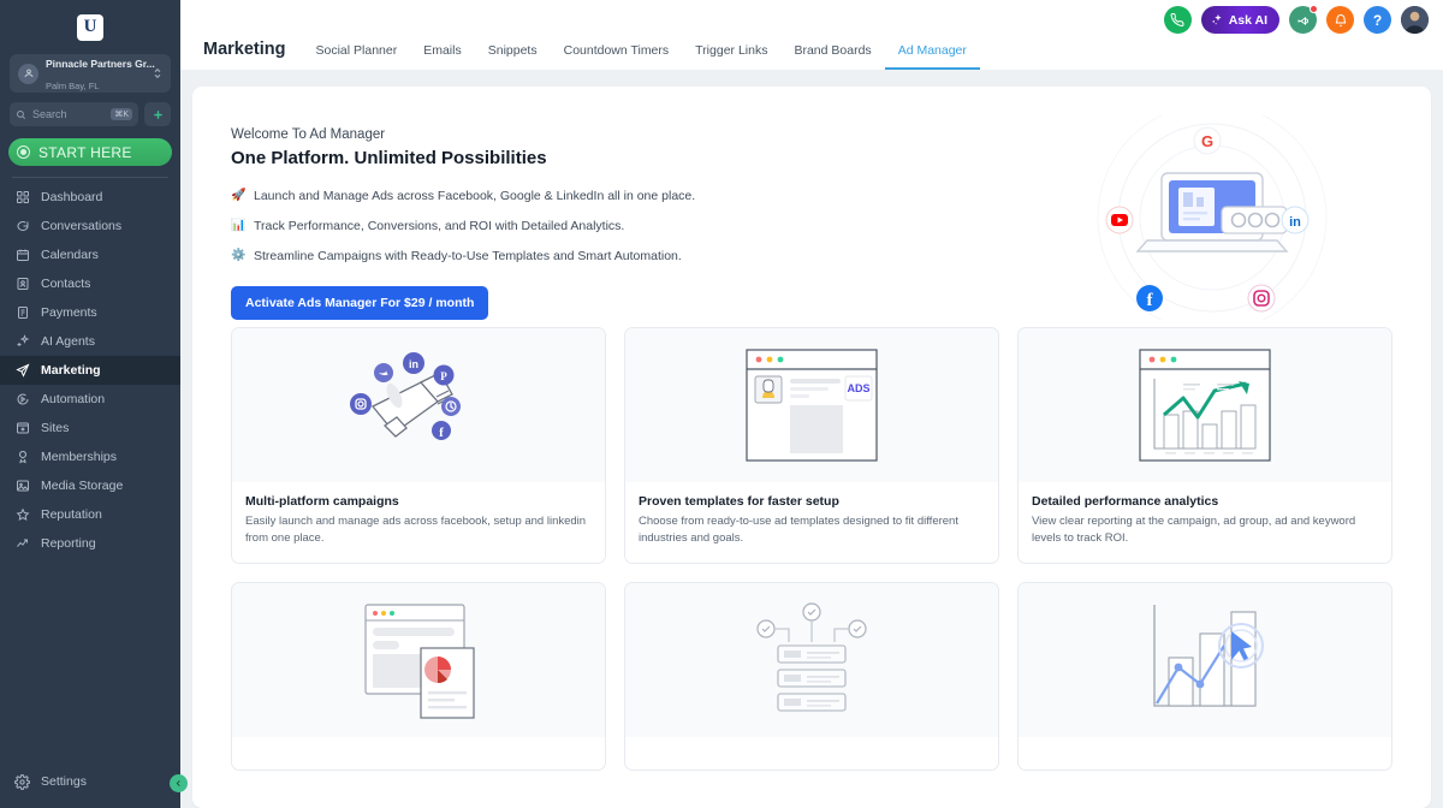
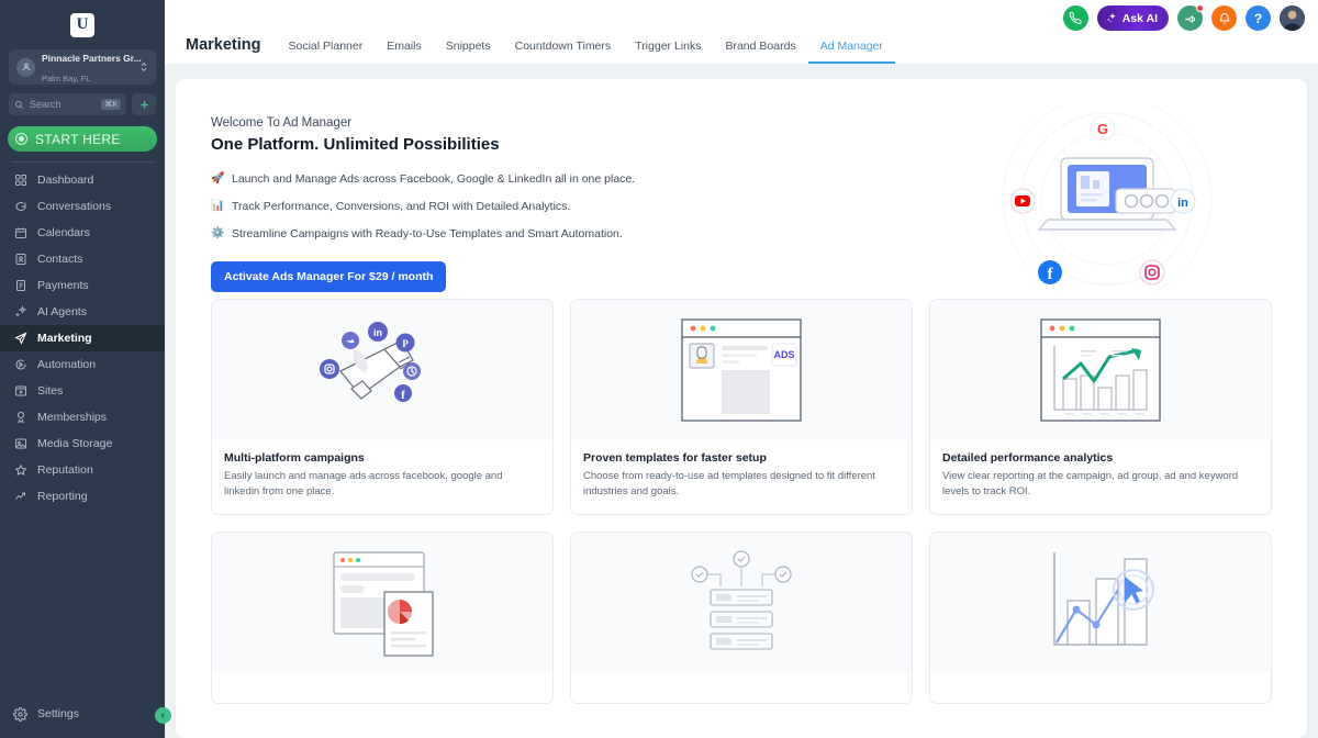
  U
  Pinnacle Partners Gr... Palm Bay, FL
  Search
  START HERE
  Dashboard
  Conversations
  Calendars
  Contacts
  Payments
  AI Agents
  Marketing
  Automation
  Sites
  Memberships
  Media Storage
  Reputation
  Reporting
  Settings
  Ask AI
  ?
  Marketing
  Social Planner
  Emails
  Snippets
  Countdown Timers
  Trigger Links
  Brand Boards
  Ad Manager
  Welcome To Ad Manager
  One Platform. Unlimited Possibilities
  🚀
  Launch and Manage Ads across Facebook, Google & LinkedIn all in one place.
  📊
  Track Performance, Conversions, and ROI with Detailed Analytics.
  ⚙️
  Streamline Campaigns with Ready-to-Use Templates and Smart Automation.
  Activate Ads Manager For $29 / month
  G
  in
  f
  in
  P
  f
  Multi-platform campaigns
- Easily launch and manage ads across facebook, setup and linkedin from one place.
+ Easily launch and manage ads across facebook, google and linkedin from one place.
  ADS
  Proven templates for faster setup
  Choose from ready-to-use ad templates designed to fit different industries and goals.
  Detailed performance analytics
  View clear reporting at the campaign, ad group, ad and keyword levels to track ROI.
